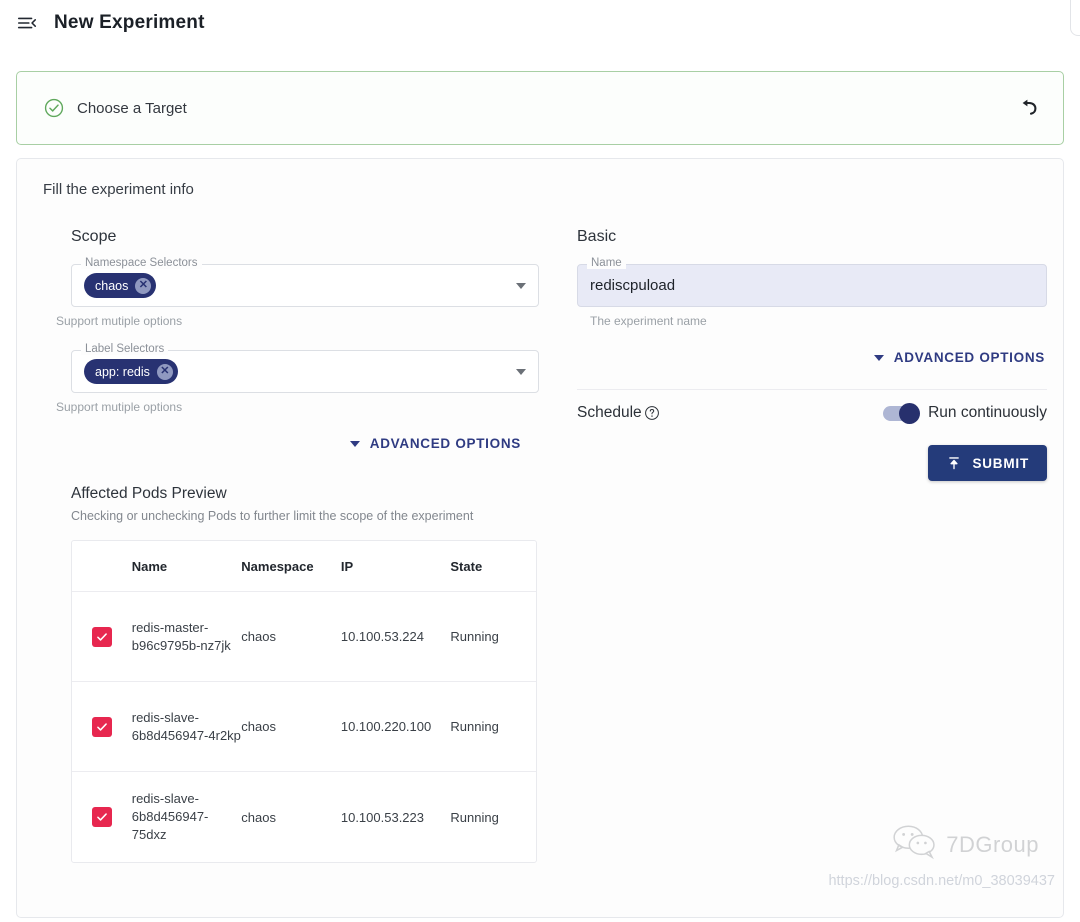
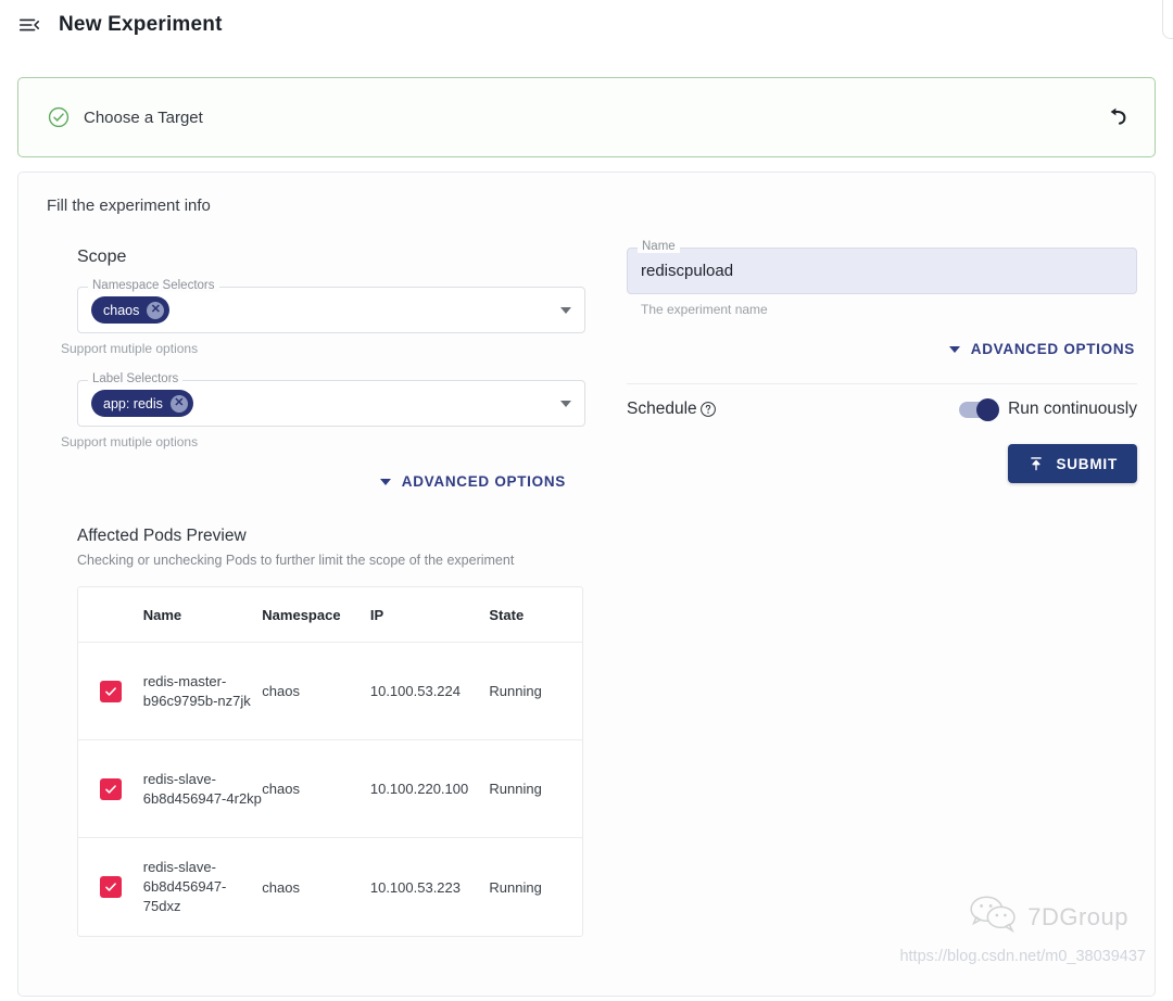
  New Experiment
  Choose a Target
  Fill the experiment info
  Scope
  chaos
  ✕
  Namespace Selectors
  Support mutiple options
  app: redis
  ✕
  Label Selectors
  Support mutiple options
  ADVANCED OPTIONS
  Affected Pods Preview
  Checking or unchecking Pods to further limit the scope of the experiment
  Name
  Namespace
  IP
  State
  redis-master-b96c9795b-nz7jk
  chaos
  10.100.53.224
  Running
  redis-slave-6b8d456947-4r2kp
  chaos
  10.100.220.100
  Running
  redis-slave-6b8d456947-75dxz
  chaos
  10.100.53.223
  Running
- Basic
  rediscpuload
  Name
  The experiment name
  ADVANCED OPTIONS
  Schedule
  Run continuously
  SUBMIT
  7DGroup
  https://blog.csdn.net/m0_38039437
